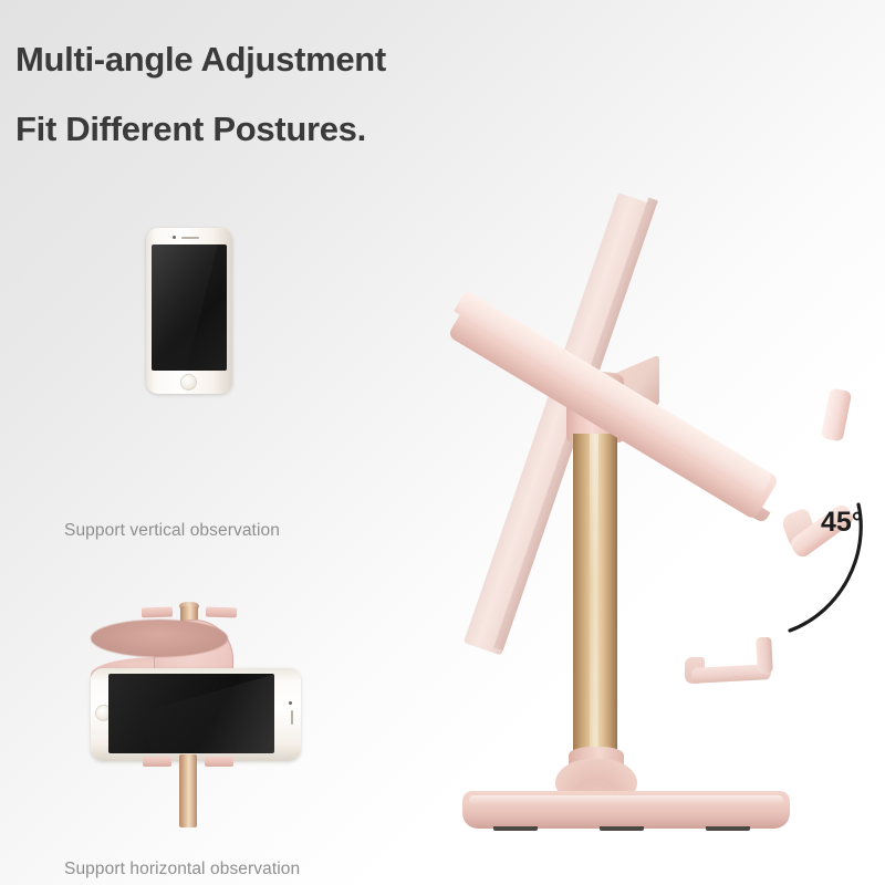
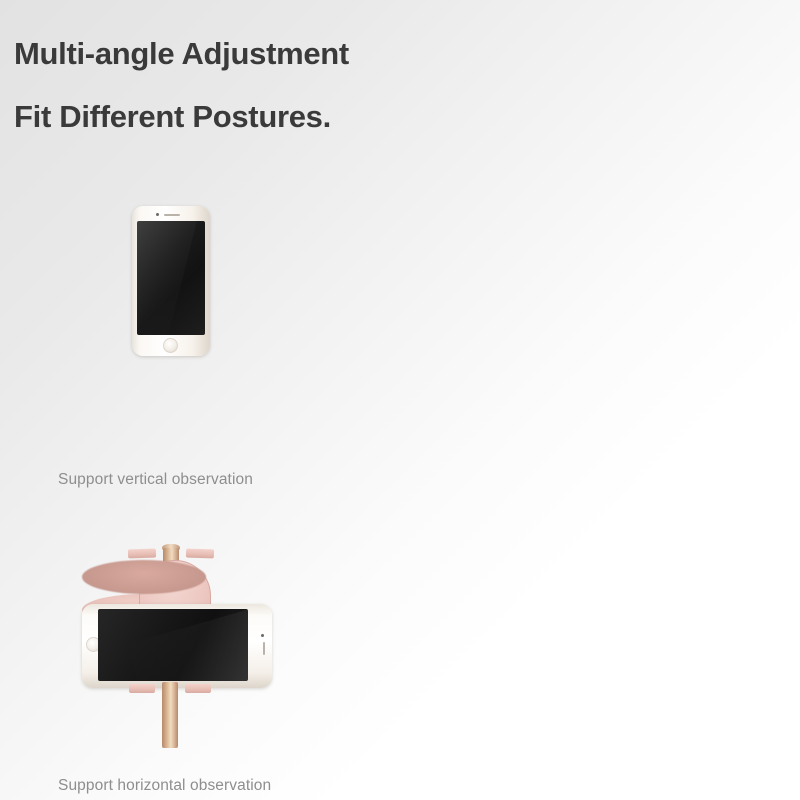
  Multi-angle Adjustment
  Fit Different Postures.
  Support vertical observation
  Support horizontal observation
- 45°
